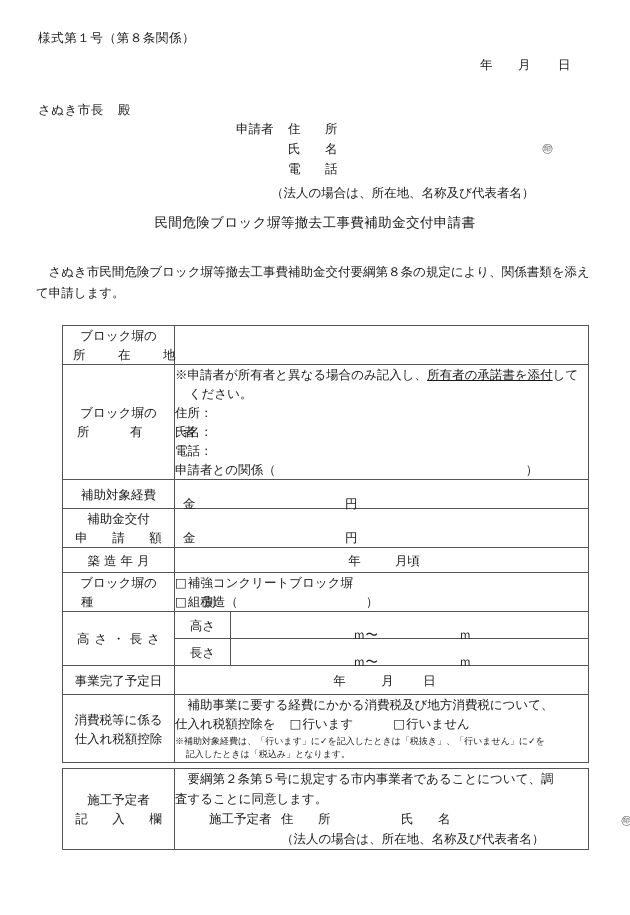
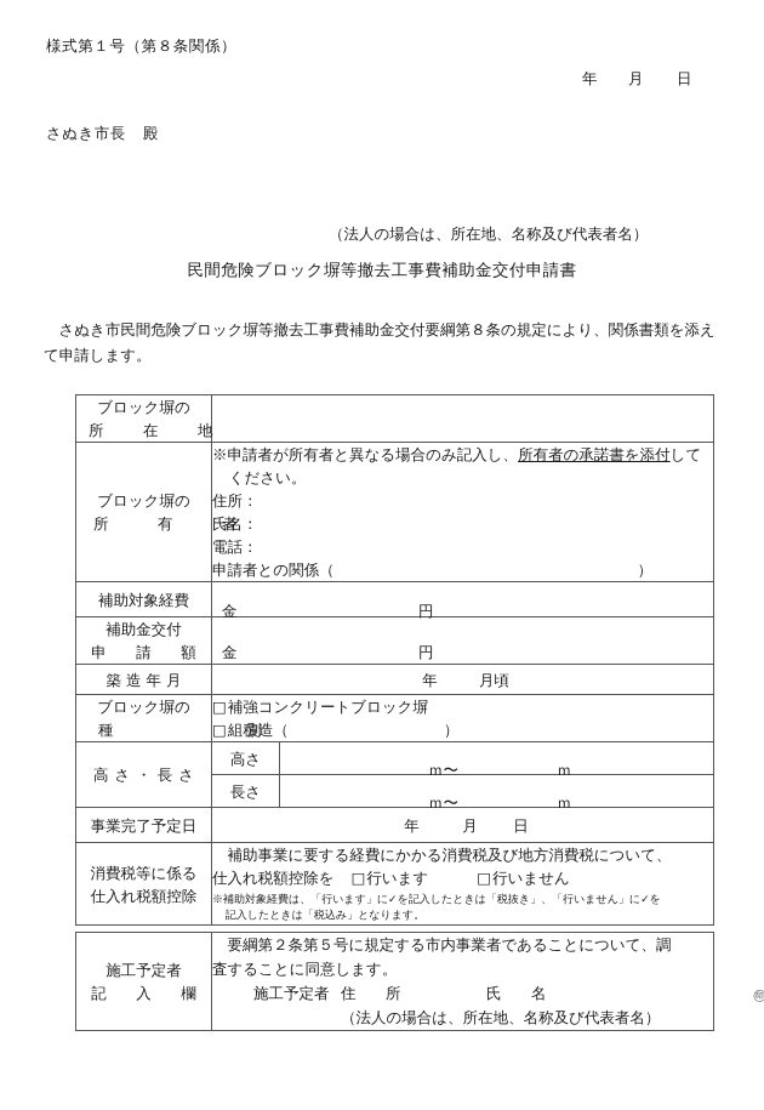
  様式第１号（第８条関係）
  年 月 日
  さぬき市長 殿
- 申請者 住 所
- 氏 名
- ㊞
- 電 話
  （法人の場合は、所在地、名称及び代表者名）
  民間危険ブロック塀等撤去工事費補助金交付申請書
  さぬき市民間危険ブロック塀等撤去工事費補助金交付要綱第８条の規定により、関係書類を添えて申請します。
  ブロック塀の 所 在 地
  ブロック塀の 所 有	※申請者が所有者と異なる場合のみ記入し、所有者の承諾書を添付して ください。 住所： 氏名： 電話： 申請者との関係（ ）
  補助対象経費	金 円
  補助金交付 申 請 額	金 円
  築造年月	年 月頃
  ブロック塀の 種	□補強コンクリートブロック塀 □組積造（ ）
  高さ・長さ	高さ	ｍ〜 ｍ
  長さ	ｍ〜 ｍ
  事業完了予定日	年 月 日
  消費税等に係る 仕入れ税額控除	補助事業に要する経費にかかる消費税及び地方消費税について、 仕入れ税額控除を □行います □行いません ※補助対象経費は、「行います」に✓を記入したときは「税抜き」、「行いません」に✓を 記入したときは「税込み」となります。
  施工予定者 記 入 欄	要綱第２条第５号に規定する市内事業者であることについて、調 査することに同意します。 施工予定者 住 所 氏 名 ㊞ （法人の場合は、所在地、名称及び代表者名）
